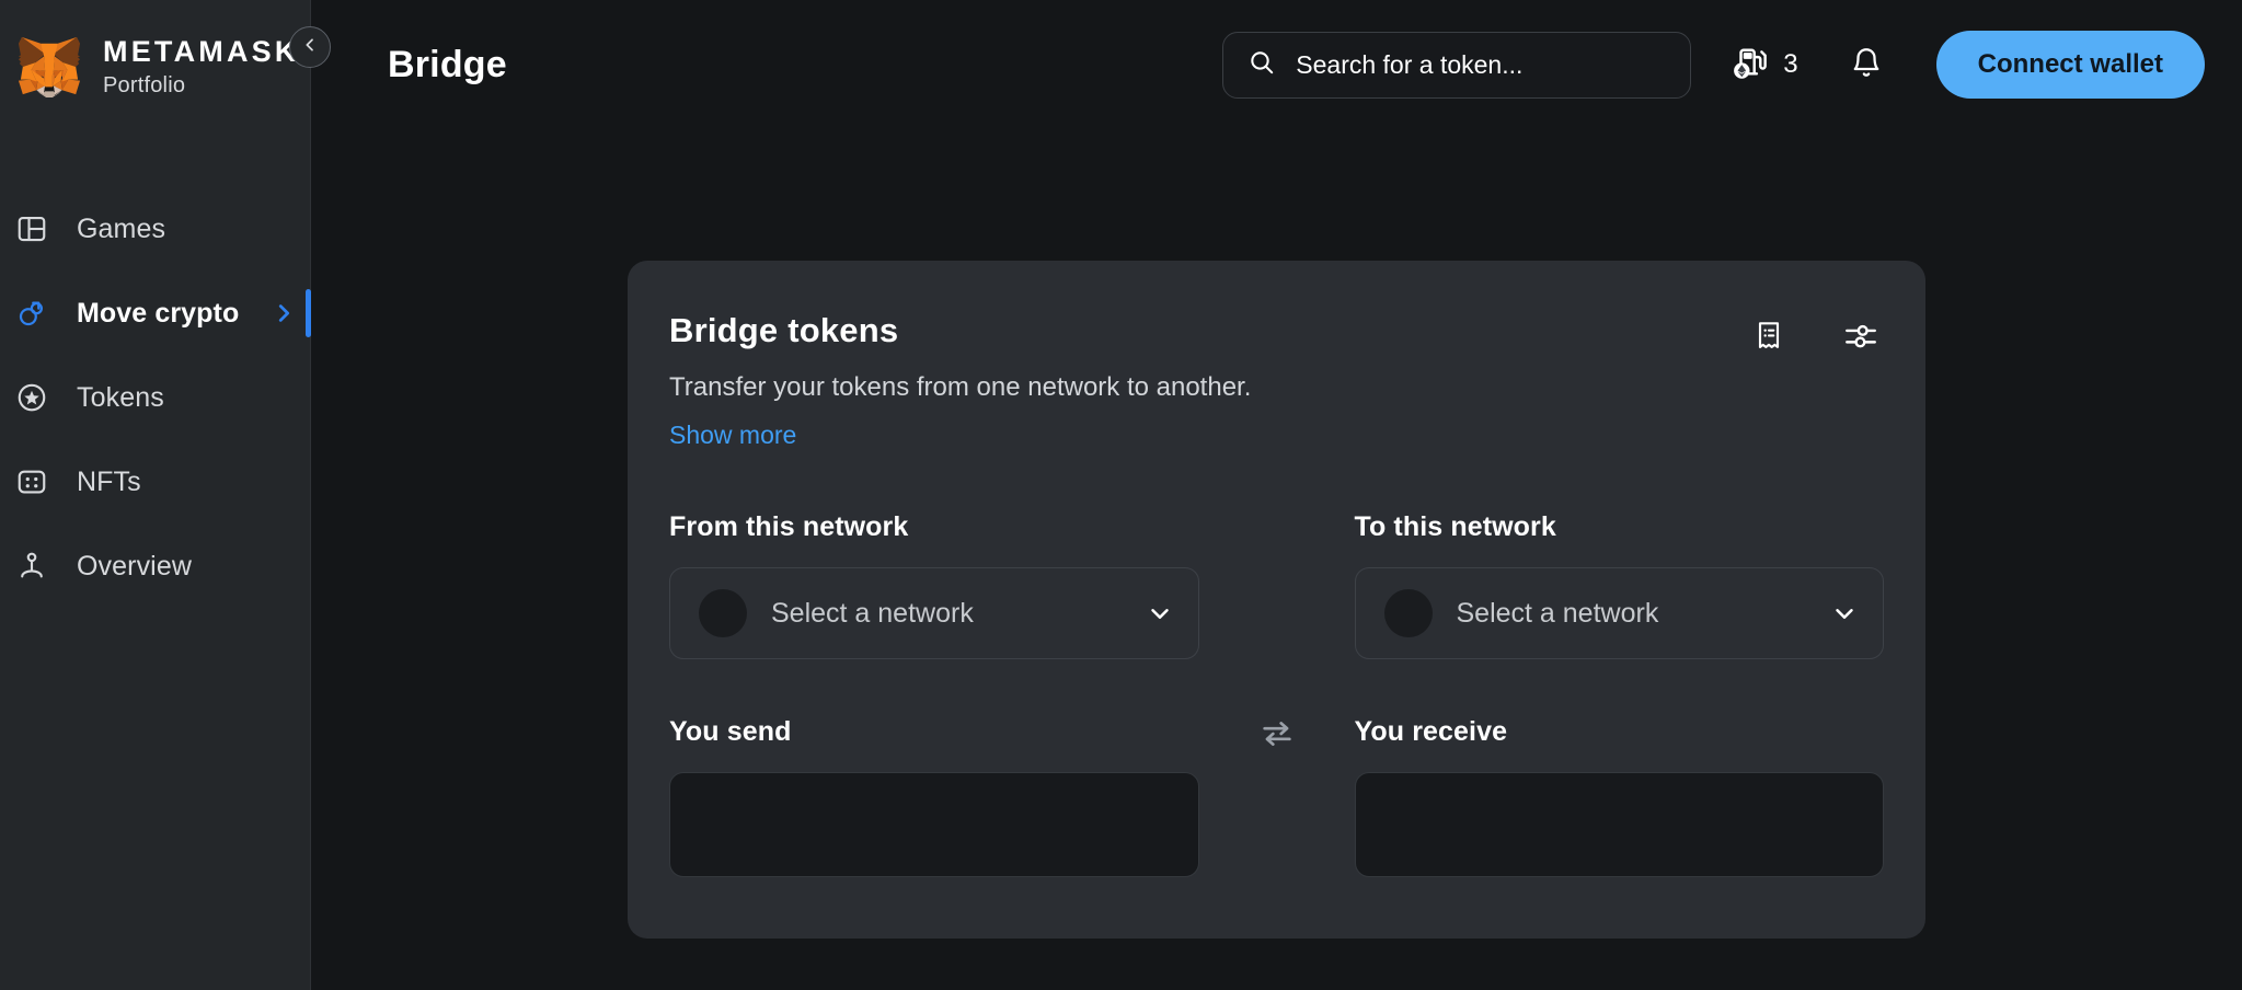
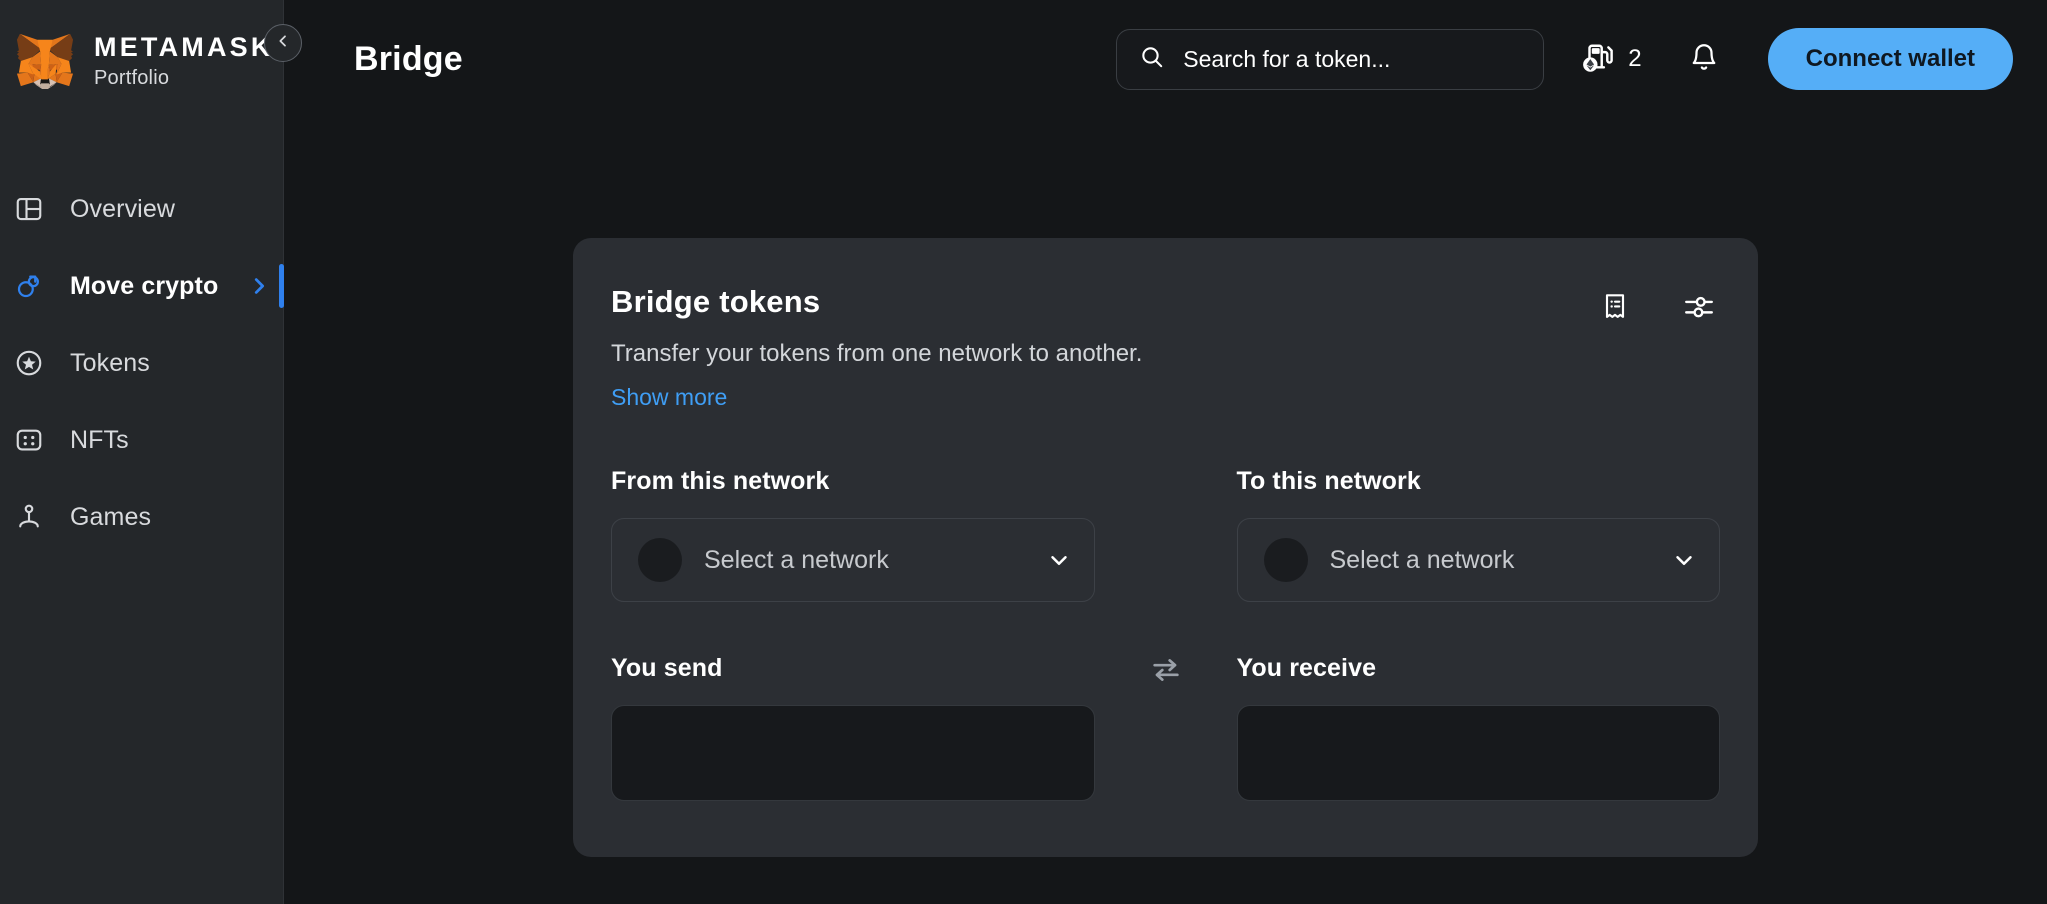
  METAMASK
  Portfolio
- Games
+ Overview
  Move crypto
  Tokens
  NFTs
- Overview
+ Games
  Bridge
  Search for a token...
- 3
+ 2
  Connect wallet
  Bridge tokens
  Transfer your tokens from one network to another.
  Show more
  From this network
  Select a network
  To this network
  Select a network
  You send
  You receive
